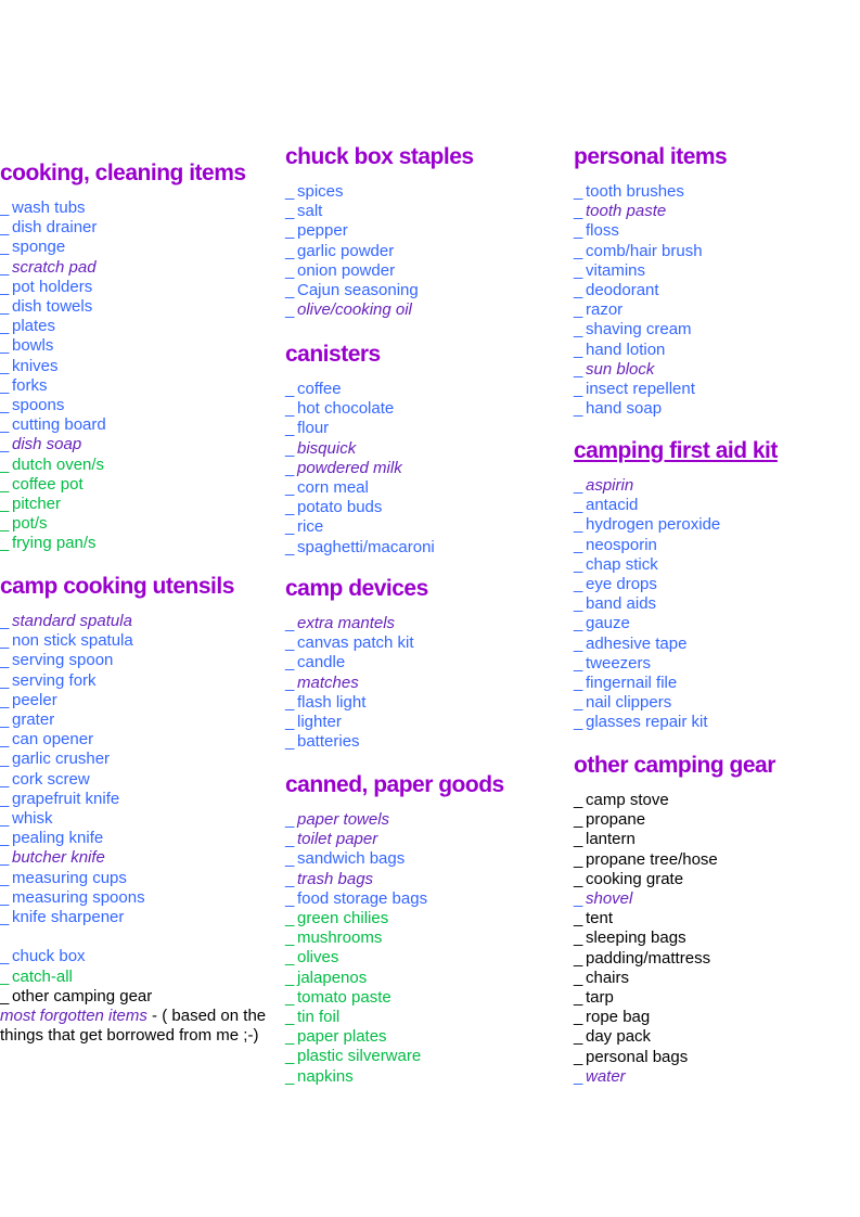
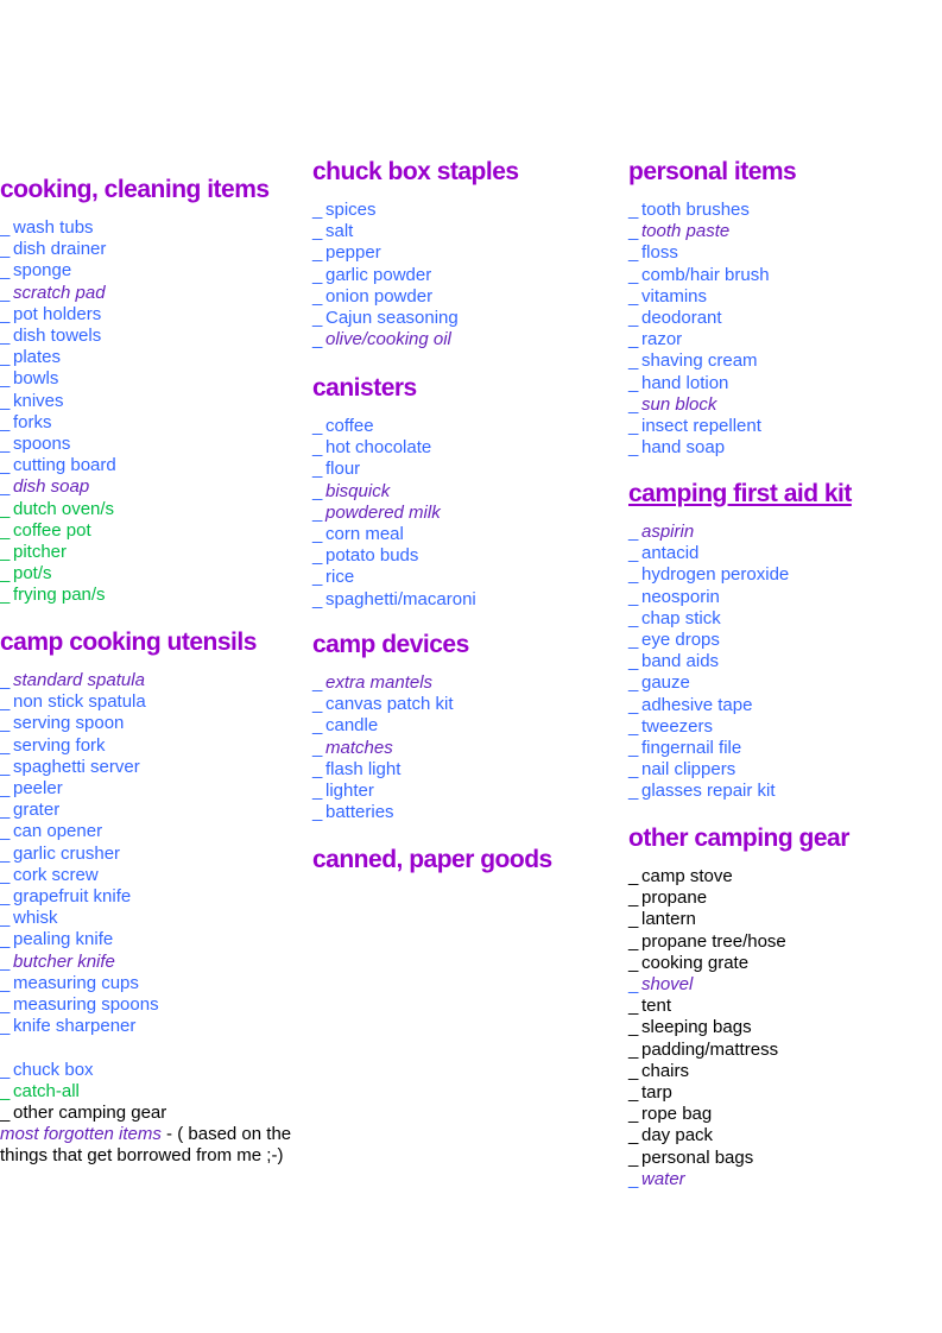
  cooking, cleaning items
  _ wash tubs
  _ dish drainer
  _ sponge
  _ scratch pad
  _ pot holders
  _ dish towels
  _ plates
  _ bowls
  _ knives
  _ forks
  _ spoons
  _ cutting board
  _ dish soap
  _ dutch oven/s
  _ coffee pot
  _ pitcher
  _ pot/s
  _ frying pan/s
  camp cooking utensils
  _ standard spatula
  _ non stick spatula
  _ serving spoon
  _ serving fork
+ _ spaghetti server
  _ peeler
  _ grater
  _ can opener
  _ garlic crusher
  _ cork screw
  _ grapefruit knife
  _ whisk
  _ pealing knife
  _ butcher knife
  _ measuring cups
  _ measuring spoons
  _ knife sharpener
  _ chuck box
  _ catch-all
  _ other camping gear
  most forgotten items - ( based on the things that get borrowed from me ;-)
  chuck box staples
  _ spices
  _ salt
  _ pepper
  _ garlic powder
  _ onion powder
  _ Cajun seasoning
  _ olive/cooking oil
  canisters
  _ coffee
  _ hot chocolate
  _ flour
  _ bisquick
  _ powdered milk
  _ corn meal
  _ potato buds
  _ rice
  _ spaghetti/macaroni
  camp devices
  _ extra mantels
  _ canvas patch kit
  _ candle
  _ matches
  _ flash light
  _ lighter
  _ batteries
  canned, paper goods
- _ paper towels
- _ toilet paper
- _ sandwich bags
- _ trash bags
- _ food storage bags
- _ green chilies
- _ mushrooms
- _ olives
- _ jalapenos
- _ tomato paste
- _ tin foil
- _ paper plates
- _ plastic silverware
- _ napkins
  personal items
  _ tooth brushes
  _ tooth paste
  _ floss
  _ comb/hair brush
  _ vitamins
  _ deodorant
  _ razor
  _ shaving cream
  _ hand lotion
  _ sun block
  _ insect repellent
  _ hand soap
  camping first aid kit
  _ aspirin
  _ antacid
  _ hydrogen peroxide
  _ neosporin
  _ chap stick
  _ eye drops
  _ band aids
  _ gauze
  _ adhesive tape
  _ tweezers
  _ fingernail file
  _ nail clippers
  _ glasses repair kit
  other camping gear
  _ camp stove
  _ propane
  _ lantern
  _ propane tree/hose
  _ cooking grate
  _ shovel
  _ tent
  _ sleeping bags
  _ padding/mattress
  _ chairs
  _ tarp
  _ rope bag
  _ day pack
  _ personal bags
  _ water
